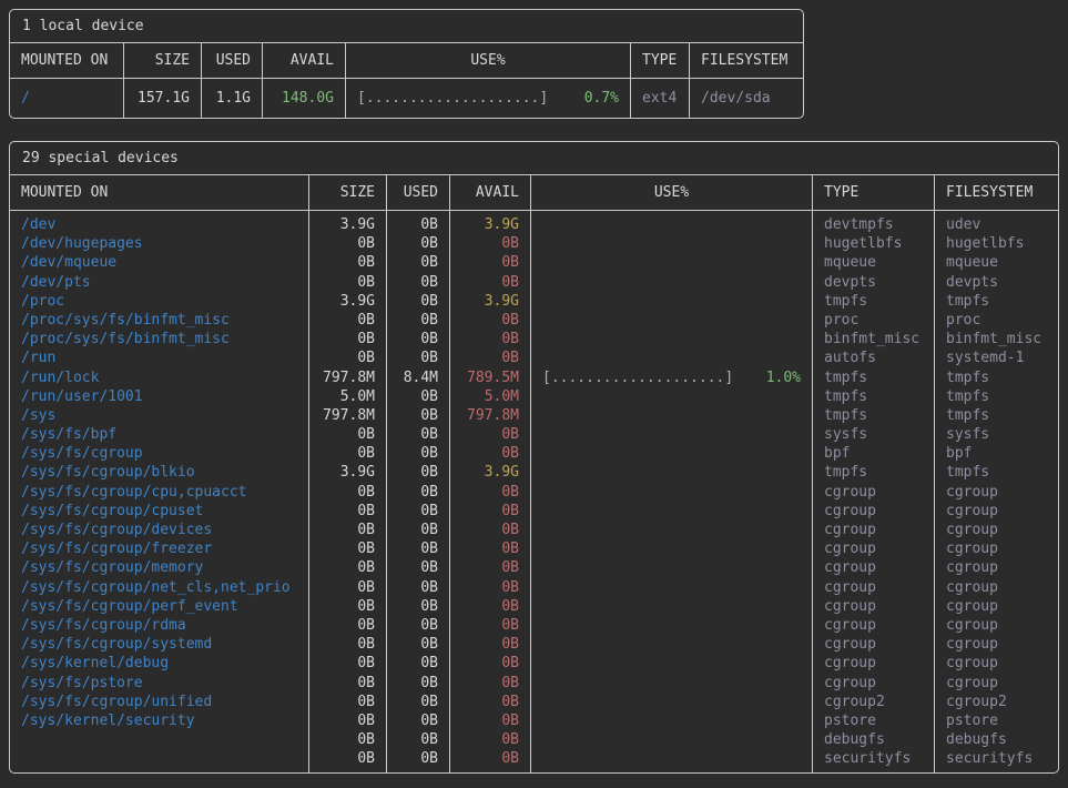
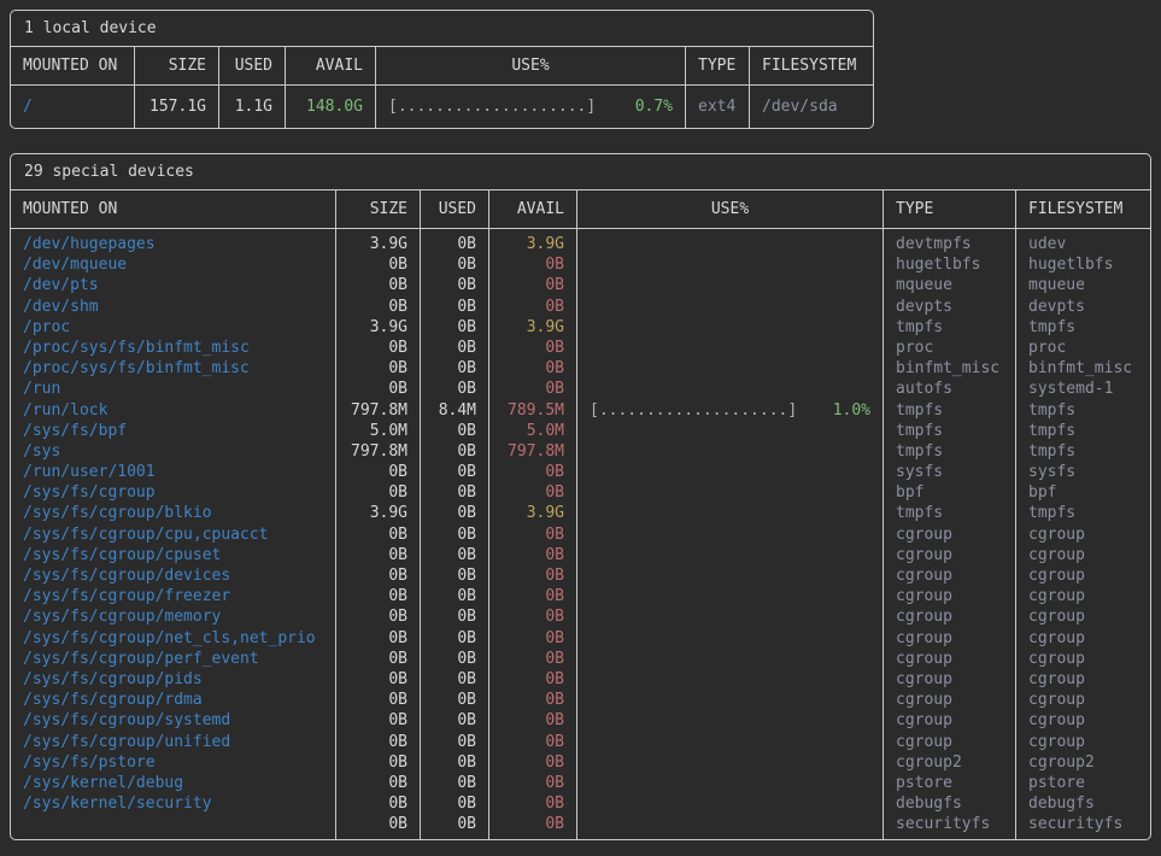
  1 local device
  MOUNTED ON
  SIZE
  USED
  AVAIL
  USE%
  TYPE
  FILESYSTEM
  /
  157.1G
  1.1G
  148.0G
  [....................]
  0.7%
  ext4
  /dev/sda
  29 special devices
  MOUNTED ON
  SIZE
  USED
  AVAIL
  USE%
  TYPE
  FILESYSTEM
- /dev
  /dev/hugepages
  /dev/mqueue
  /dev/pts
+ /dev/shm
  /proc
  /proc/sys/fs/binfmt_misc
  /proc/sys/fs/binfmt_misc
  /run
  /run/lock
- /run/user/1001
+ /sys/fs/bpf
  /sys
- /sys/fs/bpf
+ /run/user/1001
  /sys/fs/cgroup
  /sys/fs/cgroup/blkio
  /sys/fs/cgroup/cpu,cpuacct
  /sys/fs/cgroup/cpuset
  /sys/fs/cgroup/devices
  /sys/fs/cgroup/freezer
  /sys/fs/cgroup/memory
  /sys/fs/cgroup/net_cls,net_prio
  /sys/fs/cgroup/perf_event
+ /sys/fs/cgroup/pids
  /sys/fs/cgroup/rdma
  /sys/fs/cgroup/systemd
- /sys/kernel/debug
+ /sys/fs/cgroup/unified
  /sys/fs/pstore
- /sys/fs/cgroup/unified
+ /sys/kernel/debug
  /sys/kernel/security
  3.9G
  0B
  0B
  0B
  3.9G
  0B
  0B
  0B
  797.8M
  5.0M
  797.8M
  0B
  0B
  3.9G
  0B
  0B
  0B
  0B
  0B
  0B
  0B
  0B
  0B
  0B
  0B
  0B
  0B
  0B
  0B
  0B
  0B
  0B
  0B
  0B
  0B
  0B
  0B
  8.4M
  0B
  0B
  0B
  0B
  0B
  0B
  0B
  0B
  0B
  0B
  0B
  0B
  0B
  0B
  0B
  0B
  0B
  0B
  0B
  0B
  3.9G
  0B
  0B
  0B
  3.9G
  0B
  0B
  0B
  789.5M
  5.0M
  797.8M
  0B
  0B
  3.9G
  0B
  0B
  0B
  0B
  0B
  0B
  0B
  0B
  0B
  0B
  0B
  0B
  0B
  0B
  0B
  [....................]
  1.0%
  devtmpfs
  hugetlbfs
  mqueue
  devpts
  tmpfs
  proc
  binfmt_misc
  autofs
  tmpfs
  tmpfs
  tmpfs
  sysfs
  bpf
  tmpfs
  cgroup
  cgroup
  cgroup
  cgroup
  cgroup
  cgroup
  cgroup
  cgroup
  cgroup
  cgroup
  cgroup
  cgroup2
  pstore
  debugfs
  securityfs
  udev
  hugetlbfs
  mqueue
  devpts
  tmpfs
  proc
  binfmt_misc
  systemd-1
  tmpfs
  tmpfs
  tmpfs
  sysfs
  bpf
  tmpfs
  cgroup
  cgroup
  cgroup
  cgroup
  cgroup
  cgroup
  cgroup
  cgroup
  cgroup
  cgroup
  cgroup
  cgroup2
  pstore
  debugfs
  securityfs
